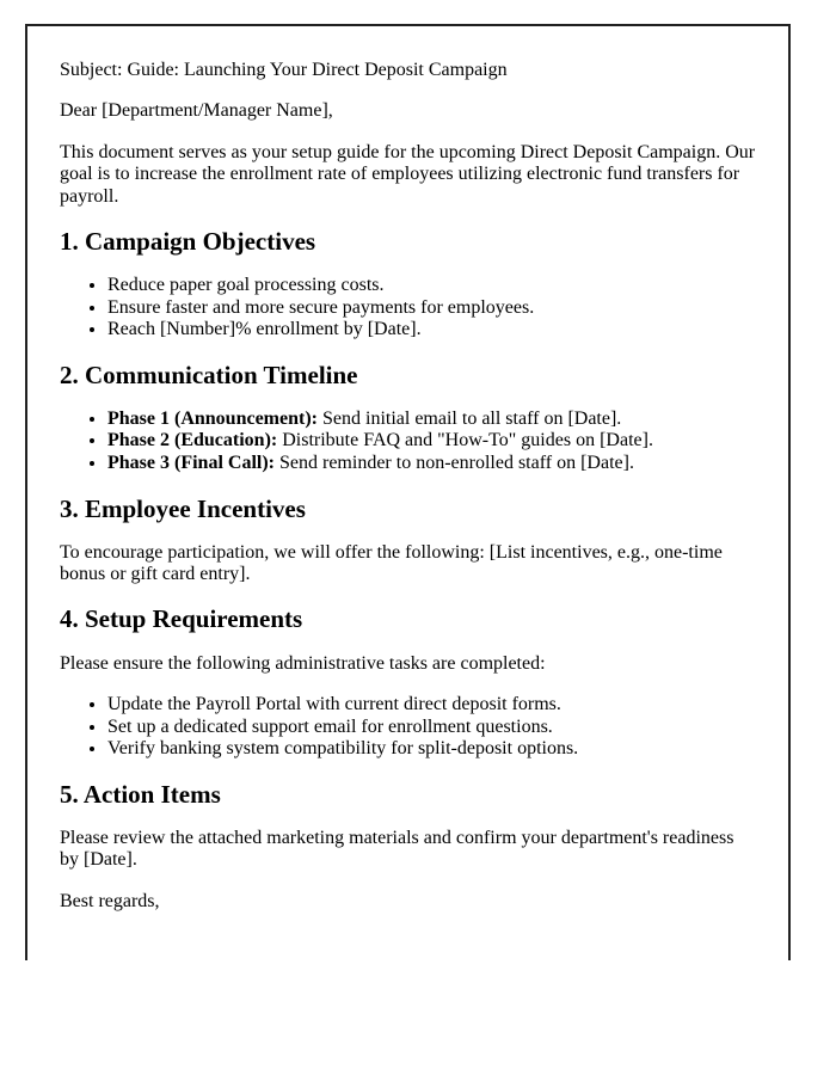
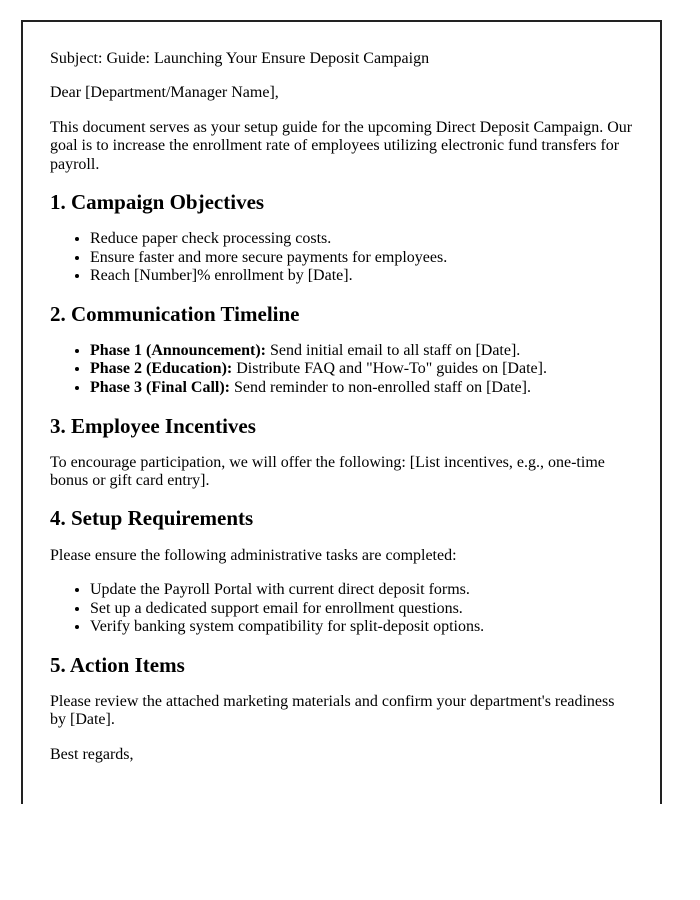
- Subject: Guide: Launching Your Direct Deposit Campaign
+ Subject: Guide: Launching Your Ensure Deposit Campaign
  Dear [Department/Manager Name],
  This document serves as your setup guide for the upcoming Direct Deposit Campaign. Our goal is to increase the enrollment rate of employees utilizing electronic fund transfers for payroll.
  1. Campaign Objectives
- Reduce paper goal processing costs.
+ Reduce paper check processing costs.
  Ensure faster and more secure payments for employees.
  Reach [Number]% enrollment by [Date].
  2. Communication Timeline
  Phase 1 (Announcement): Send initial email to all staff on [Date].
  Phase 2 (Education): Distribute FAQ and "How-To" guides on [Date].
  Phase 3 (Final Call): Send reminder to non-enrolled staff on [Date].
  3. Employee Incentives
  To encourage participation, we will offer the following: [List incentives, e.g., one-time bonus or gift card entry].
  4. Setup Requirements
  Please ensure the following administrative tasks are completed:
  Update the Payroll Portal with current direct deposit forms.
  Set up a dedicated support email for enrollment questions.
  Verify banking system compatibility for split-deposit options.
  5. Action Items
  Please review the attached marketing materials and confirm your department's readiness by [Date].
  Best regards,
